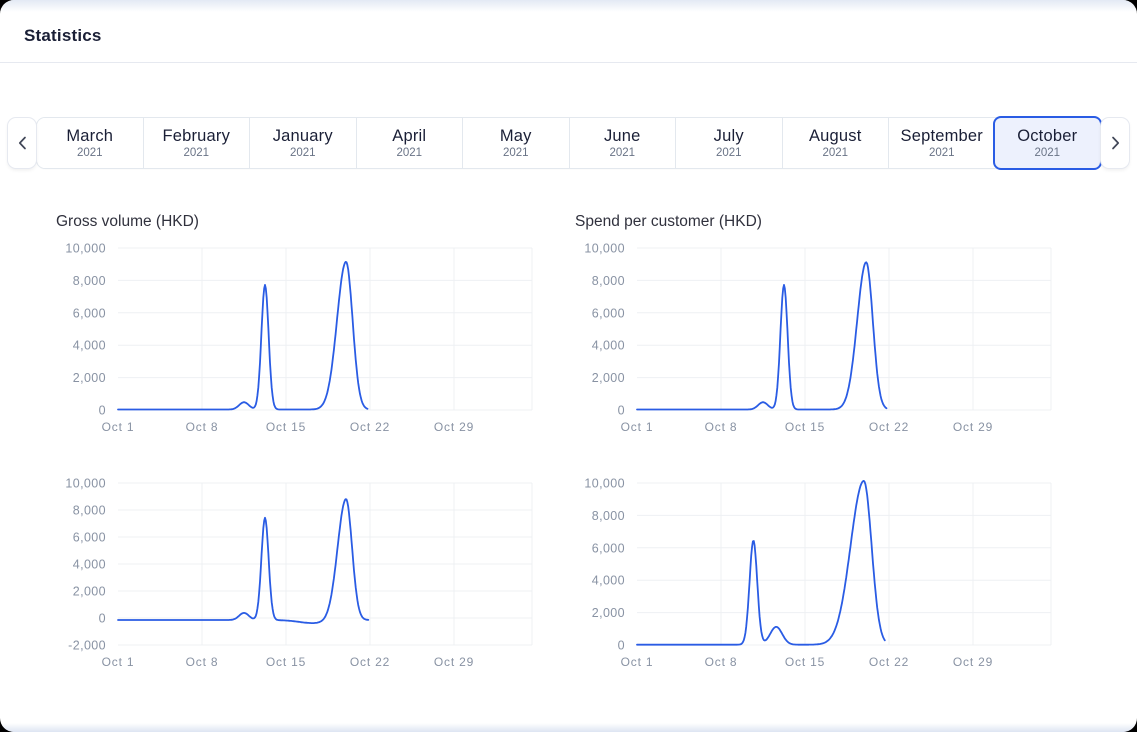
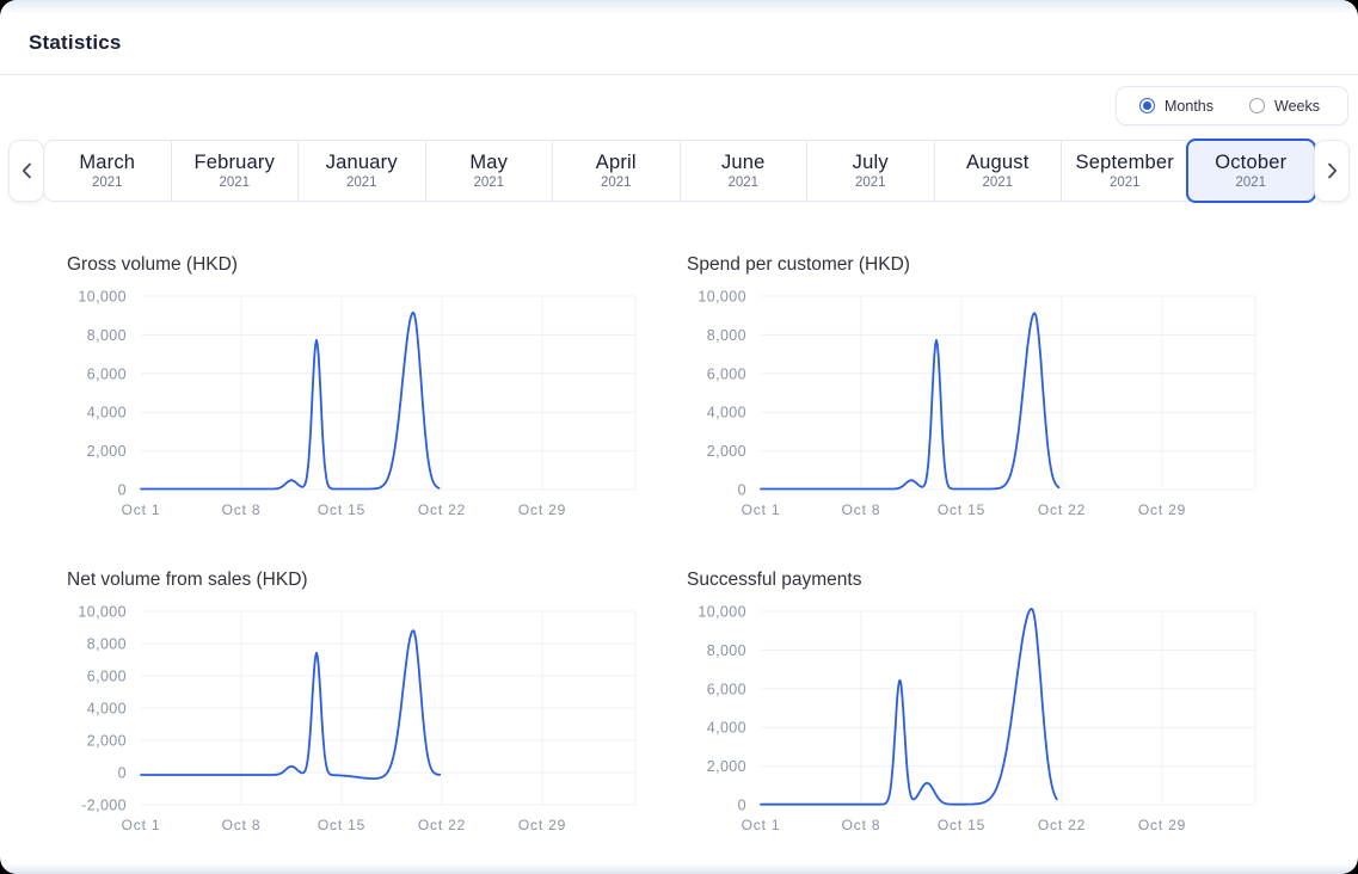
  Statistics
+ Months
+ Weeks
  March
  2021
  February
  2021
  January
  2021
- April
+ May
  2021
- May
+ April
  2021
  June
  2021
  July
  2021
  August
  2021
  September
  2021
  October
  2021
  Gross volume (HKD)
  0
  2,000
  4,000
  6,000
  8,000
  10,000
  Oct 1
  Oct 8
  Oct 15
  Oct 22
  Oct 29
  Spend per customer (HKD)
  0
  2,000
  4,000
  6,000
  8,000
  10,000
  Oct 1
  Oct 8
  Oct 15
  Oct 22
  Oct 29
+ Net volume from sales (HKD)
  -2,000
  0
  2,000
  4,000
  6,000
  8,000
  10,000
  Oct 1
  Oct 8
  Oct 15
  Oct 22
  Oct 29
+ Successful payments
  0
  2,000
  4,000
  6,000
  8,000
  10,000
  Oct 1
  Oct 8
  Oct 15
  Oct 22
  Oct 29
